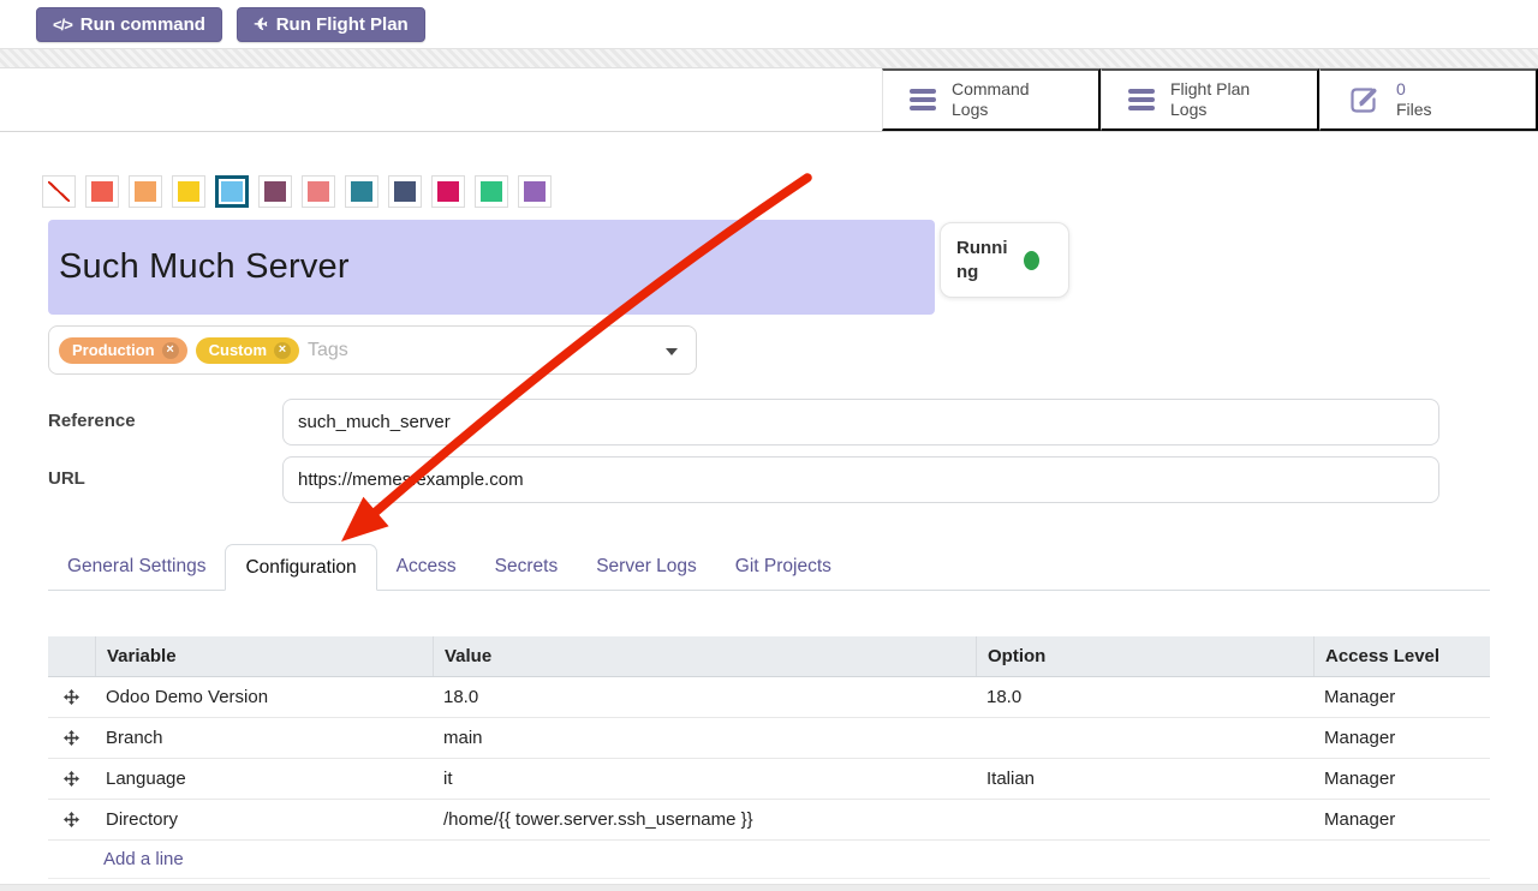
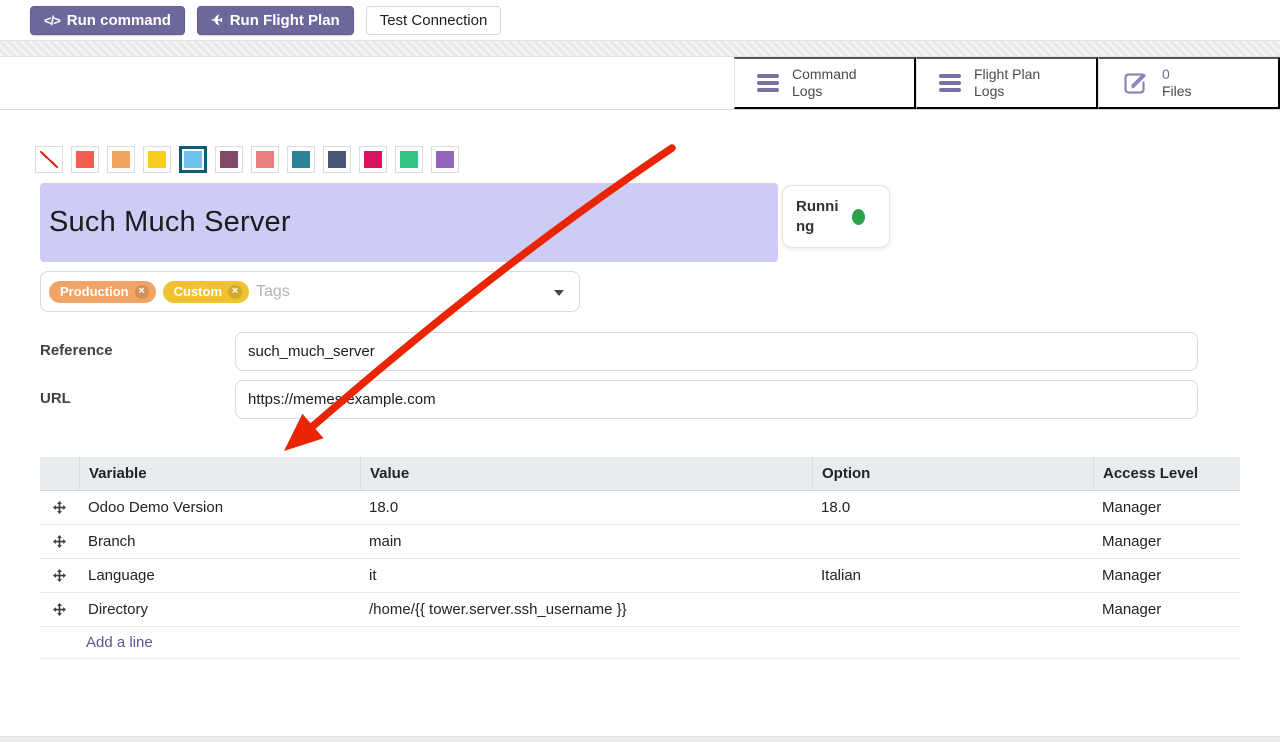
  </>
  Run command
  Run Flight Plan
+ Test Connection
  Command
  Logs
  Flight Plan
  Logs
  0
  Files
  Such Much Server
  Running
  Production
  ×
  Custom
  ×
  Tags
  Reference
  such_much_server
  URL
  https://memeexample.com
- General Settings
- Configuration
- Access
- Secrets
- Server Logs
- Git Projects
  Variable
  Value
  Option
  Access Level
  Odoo Demo Version
  18.0
  18.0
  Manager
  Branch
  main
  Manager
  Language
  it
  Italian
  Manager
  Directory
  /home/{{ tower.server.ssh_username }}
  Manager
  Add a line
